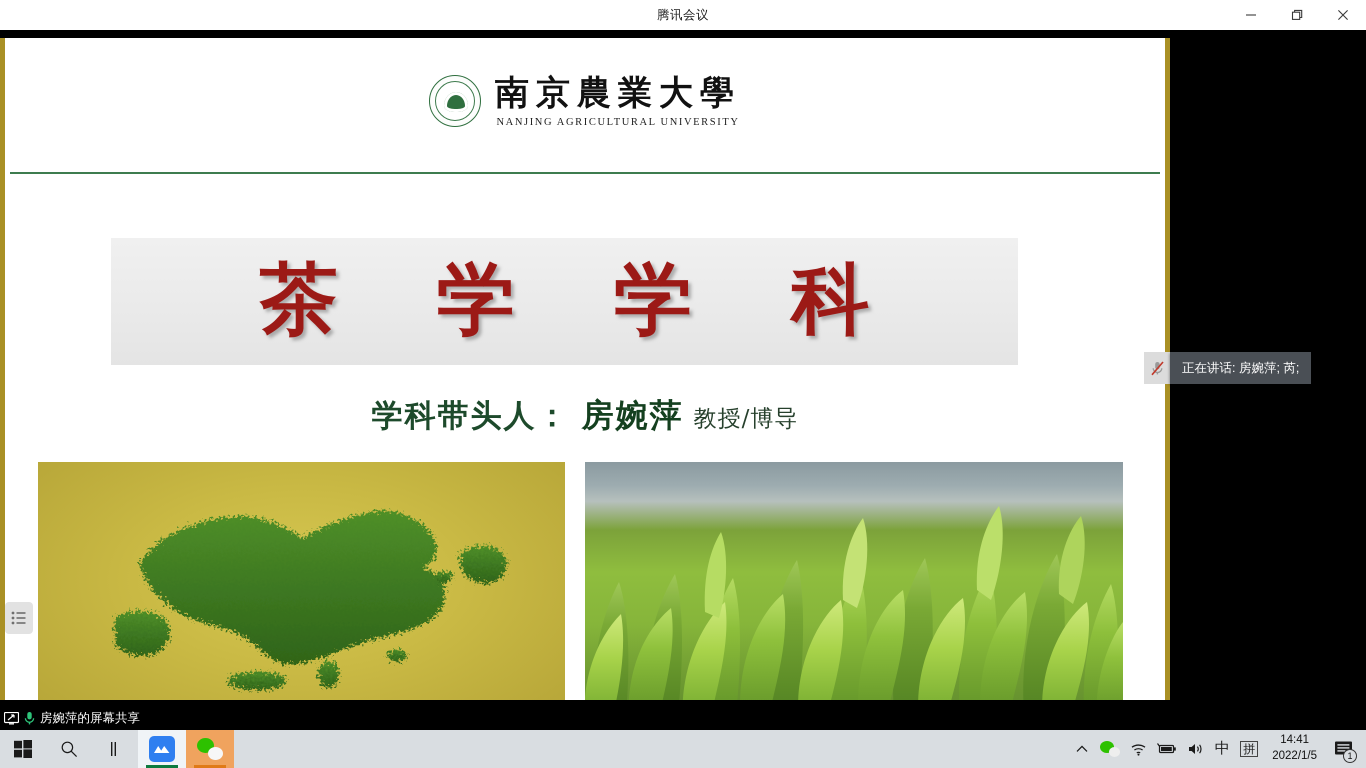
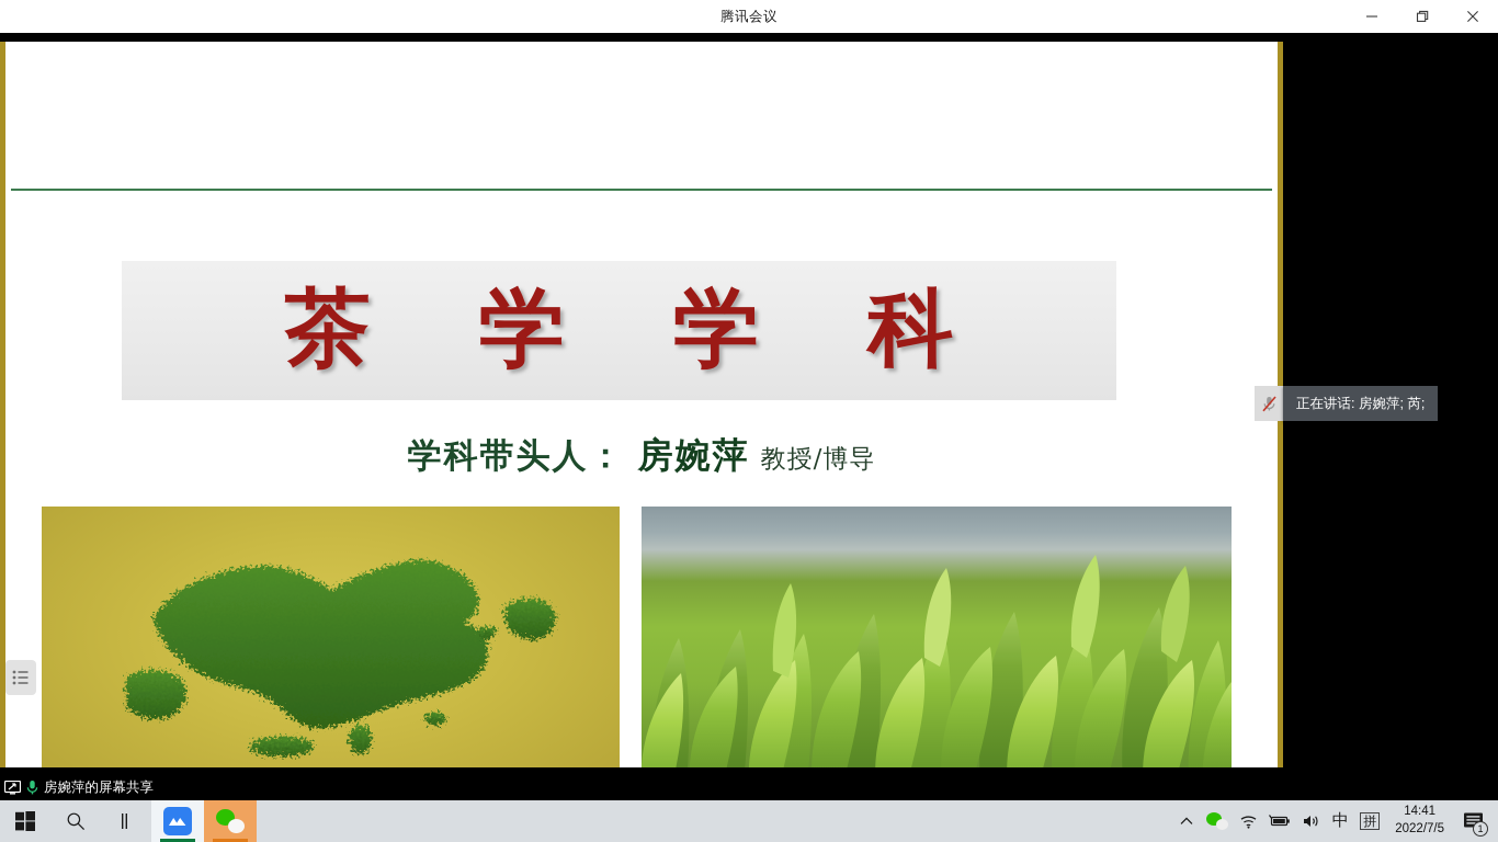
  腾讯会议
- 南京農業大學
- NANJING AGRICULTURAL UNIVERSITY
  茶 学 学 科
  学科带头人： 房婉萍 教授/博导
  房婉萍的屏幕共享
  正在讲话: 房婉萍; 芮;
  中
  拼
  14:41
- 2022/1/5
+ 2022/7/5
  1
